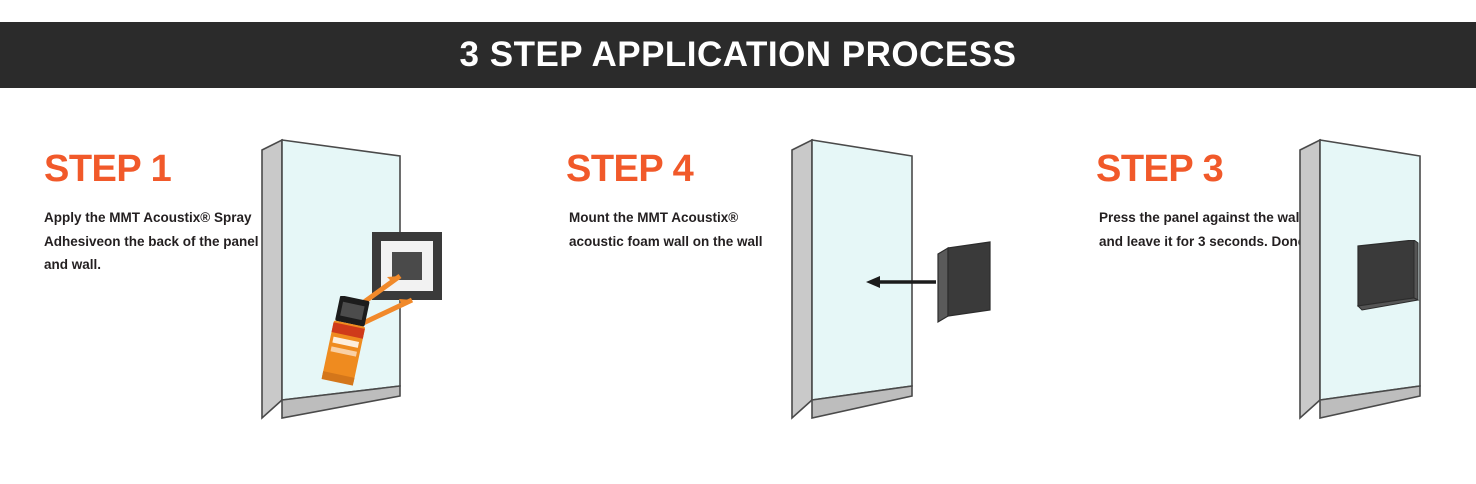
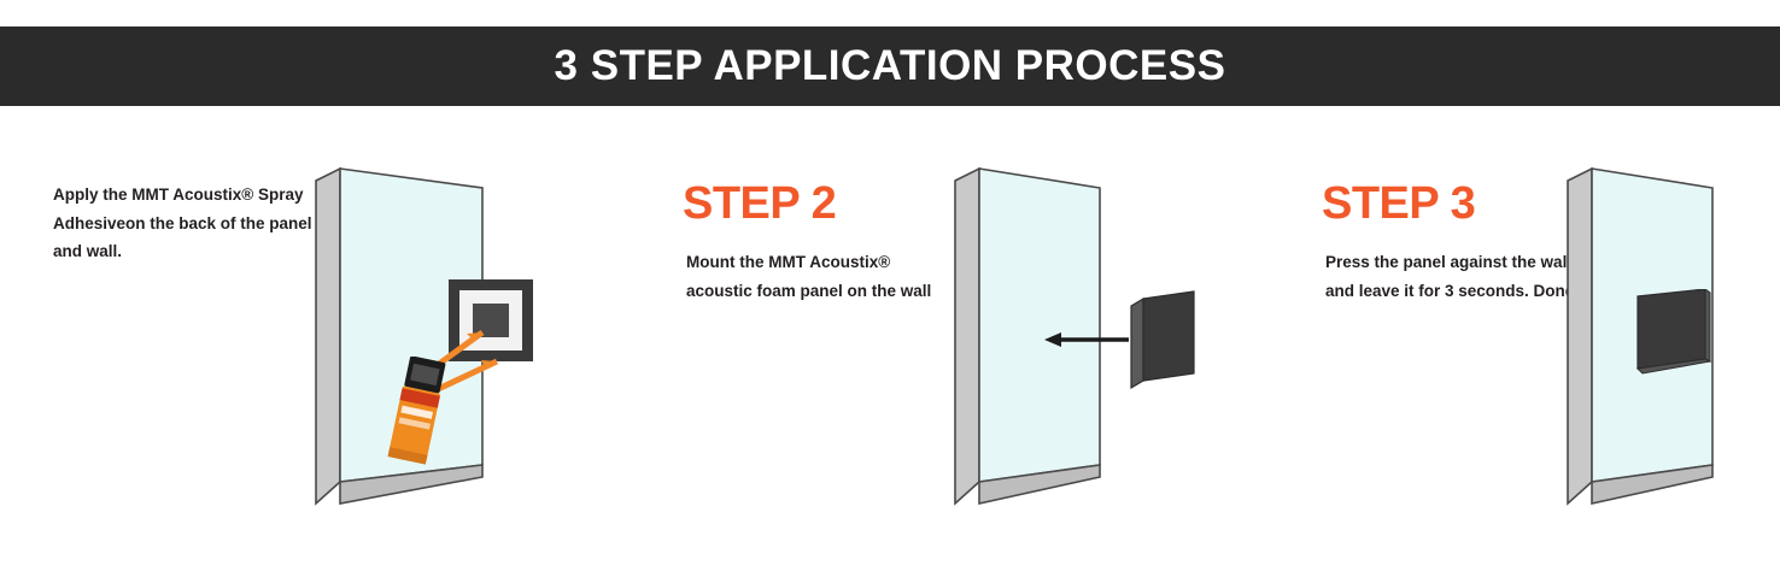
  3 STEP APPLICATION PROCESS
- STEP 1
  Apply the MMT Acoustix® Spray Adhesiveon the back of the panel and wall.
- STEP 4
+ STEP 2
- Mount the MMT Acoustix® acoustic foam wall on the wall
+ Mount the MMT Acoustix® acoustic foam panel on the wall
  STEP 3
  Press the panel against the wal and leave it for 3 seconds. Don
